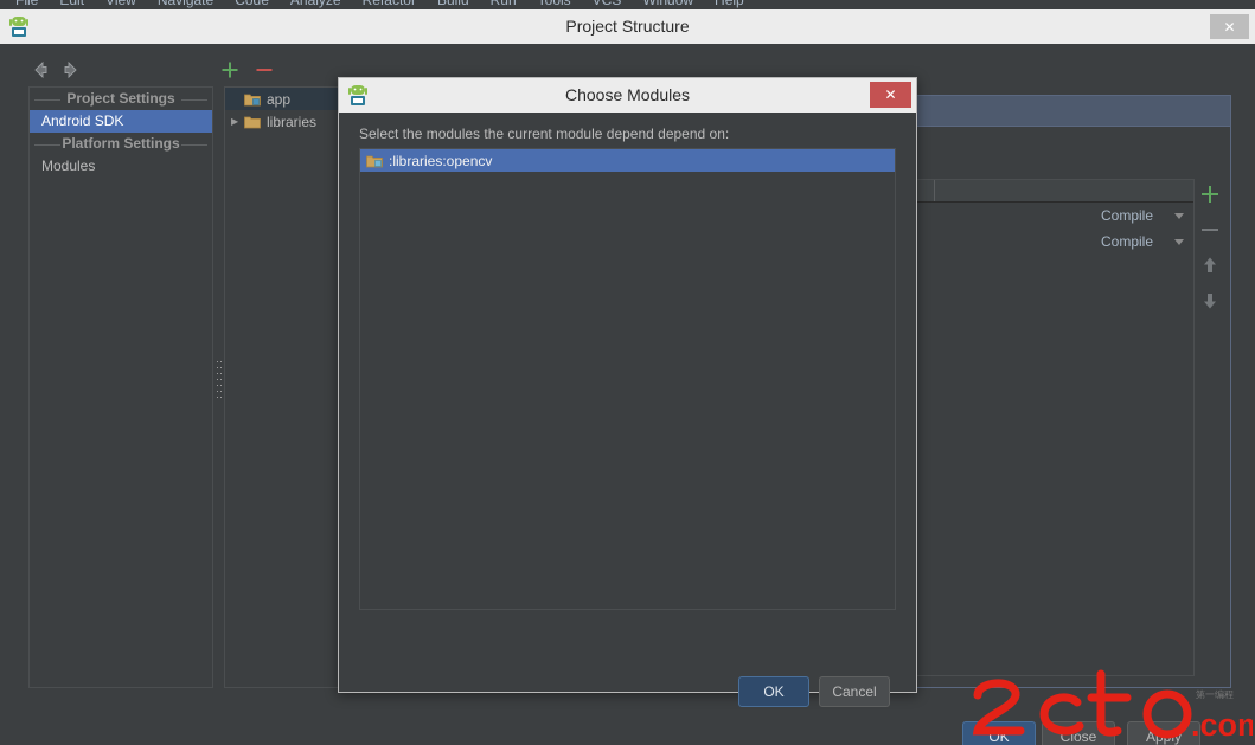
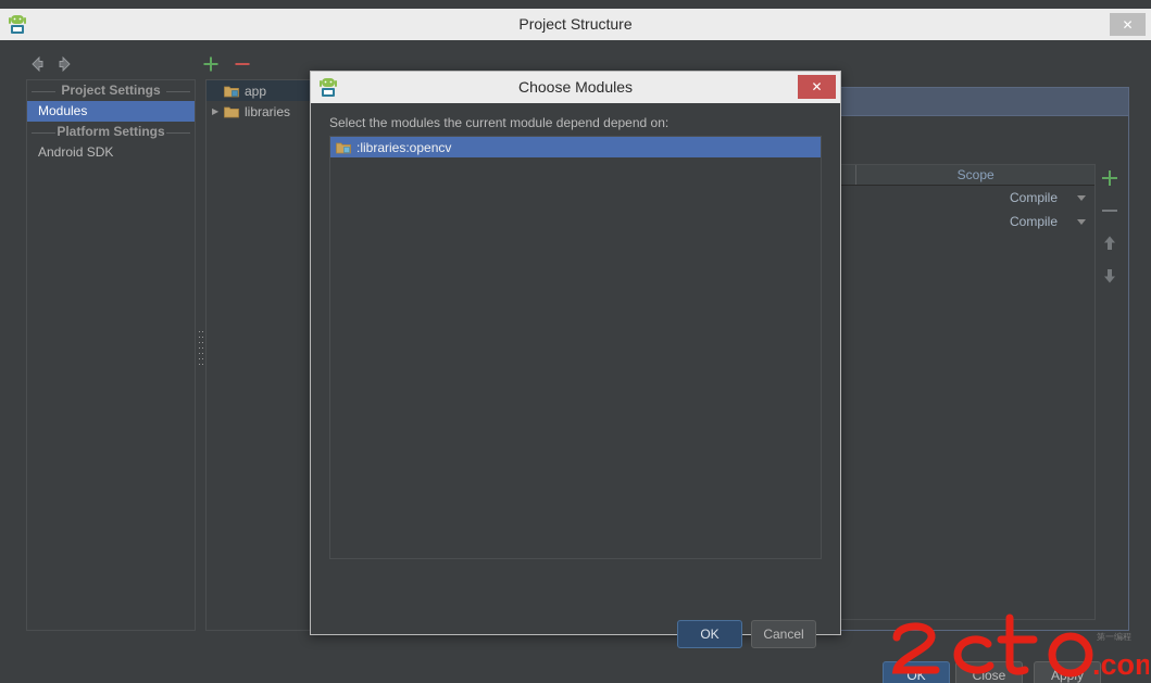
- File
- Edit
- View
- Navigate
- Code
- Analyze
- Refactor
- Build
- Run
- Tools
- VCS
- Window
- Help
  Project Structure
  ✕
  Project Settings
- Android SDK
+ Modules
  Platform Settings
- Modules
+ Android SDK
  app
  ▶
  libraries
+ Scope
  Compile
  Compile
  OK
  Close
  Choose Modules
  ✕
  Select the modules the current module depend depend on:
  :libraries:opencv
  OK
  Cancel
  .com
  第一编程
